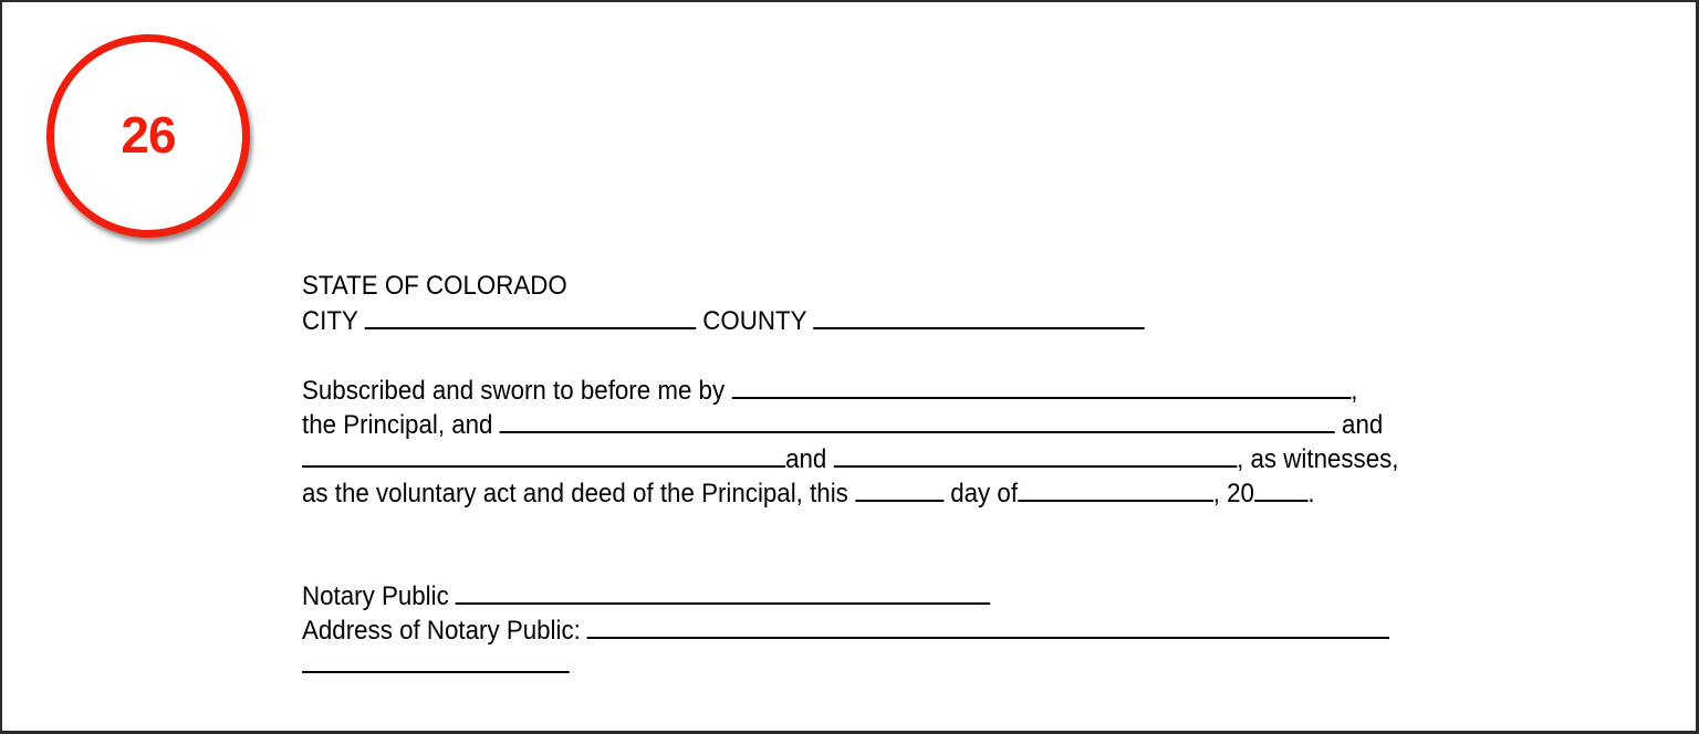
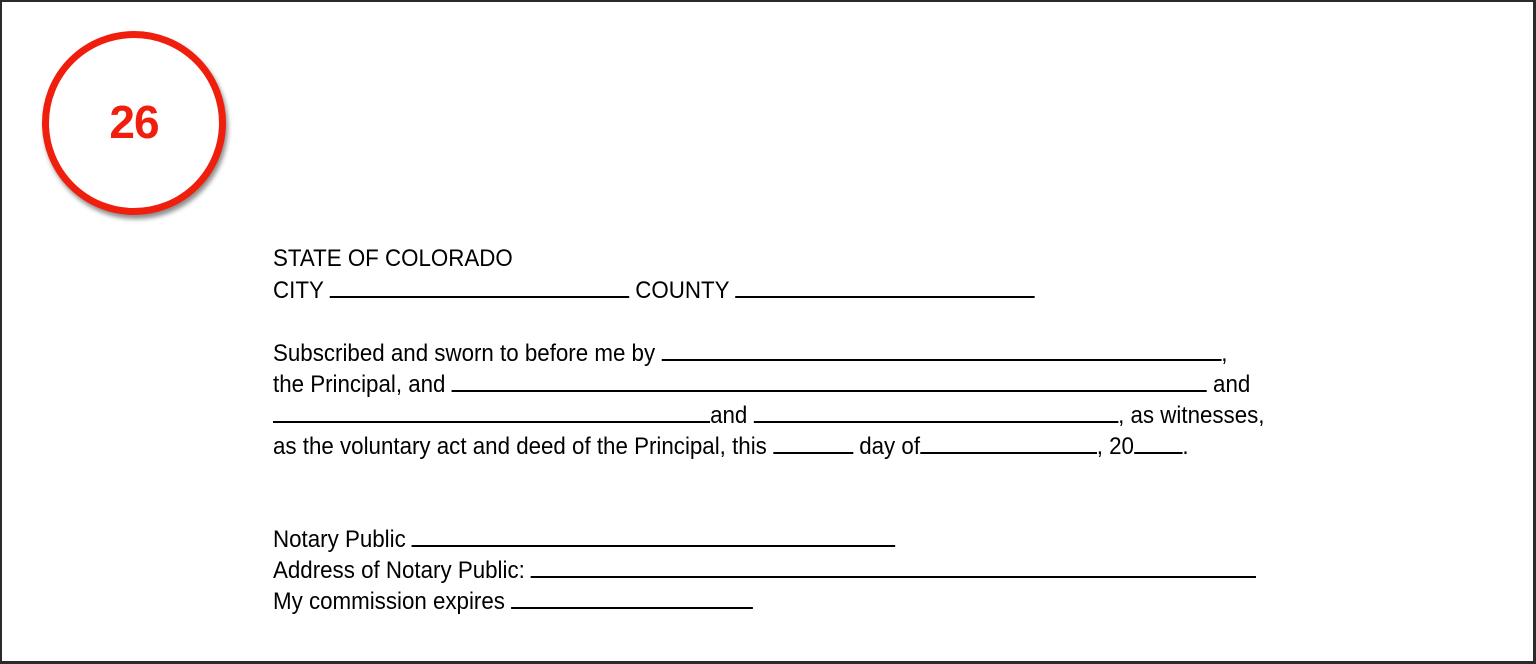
  26
  STATE OF COLORADO
  CITY COUNTY
  Subscribed and sworn to before me by ,
  the Principal, and and
  and , as witnesses,
  as the voluntary act and deed of the Principal, this day of , 20 .
  Notary Public
  Address of Notary Public:
+ My commission expires
